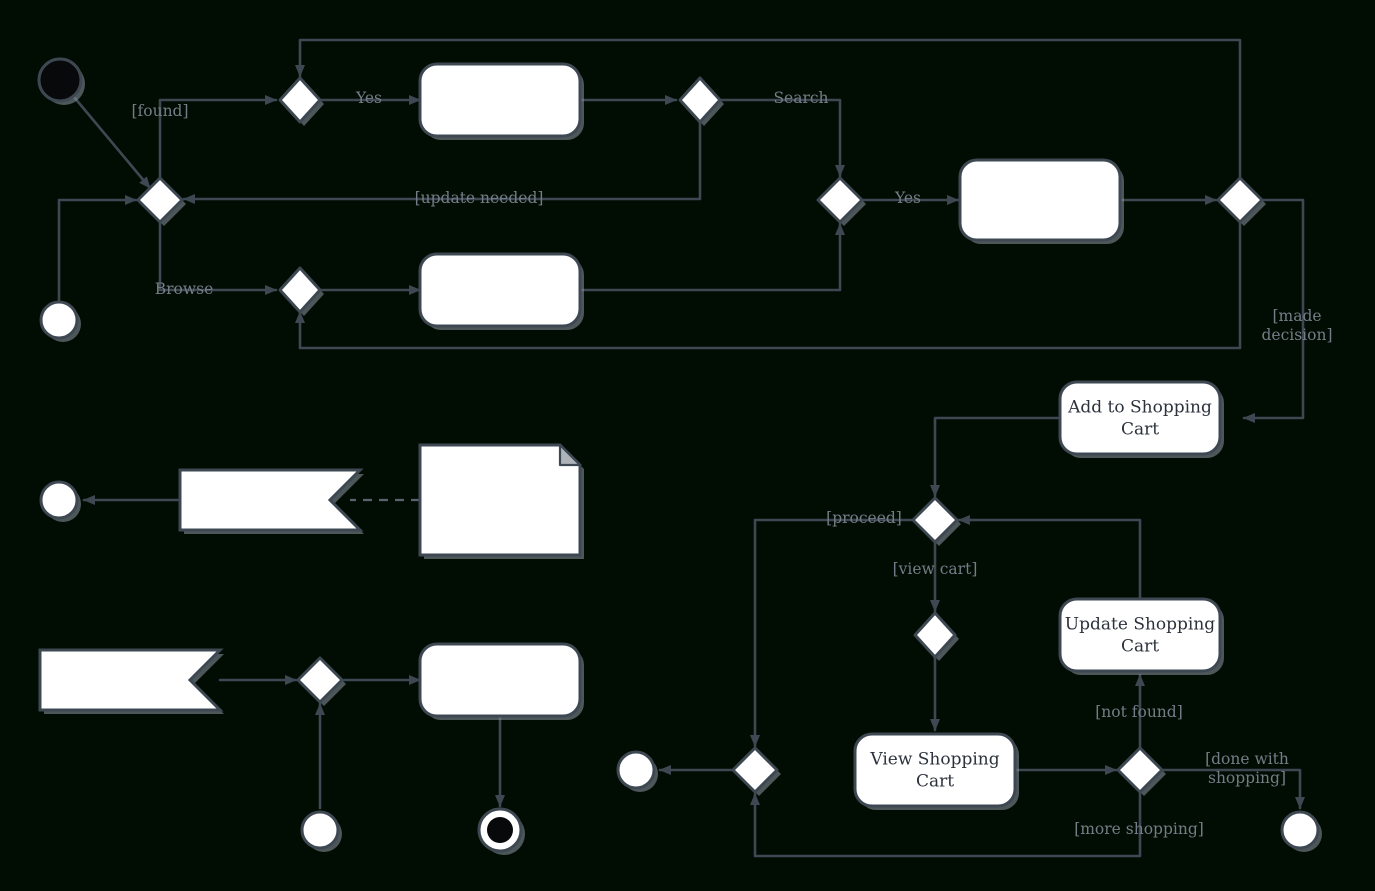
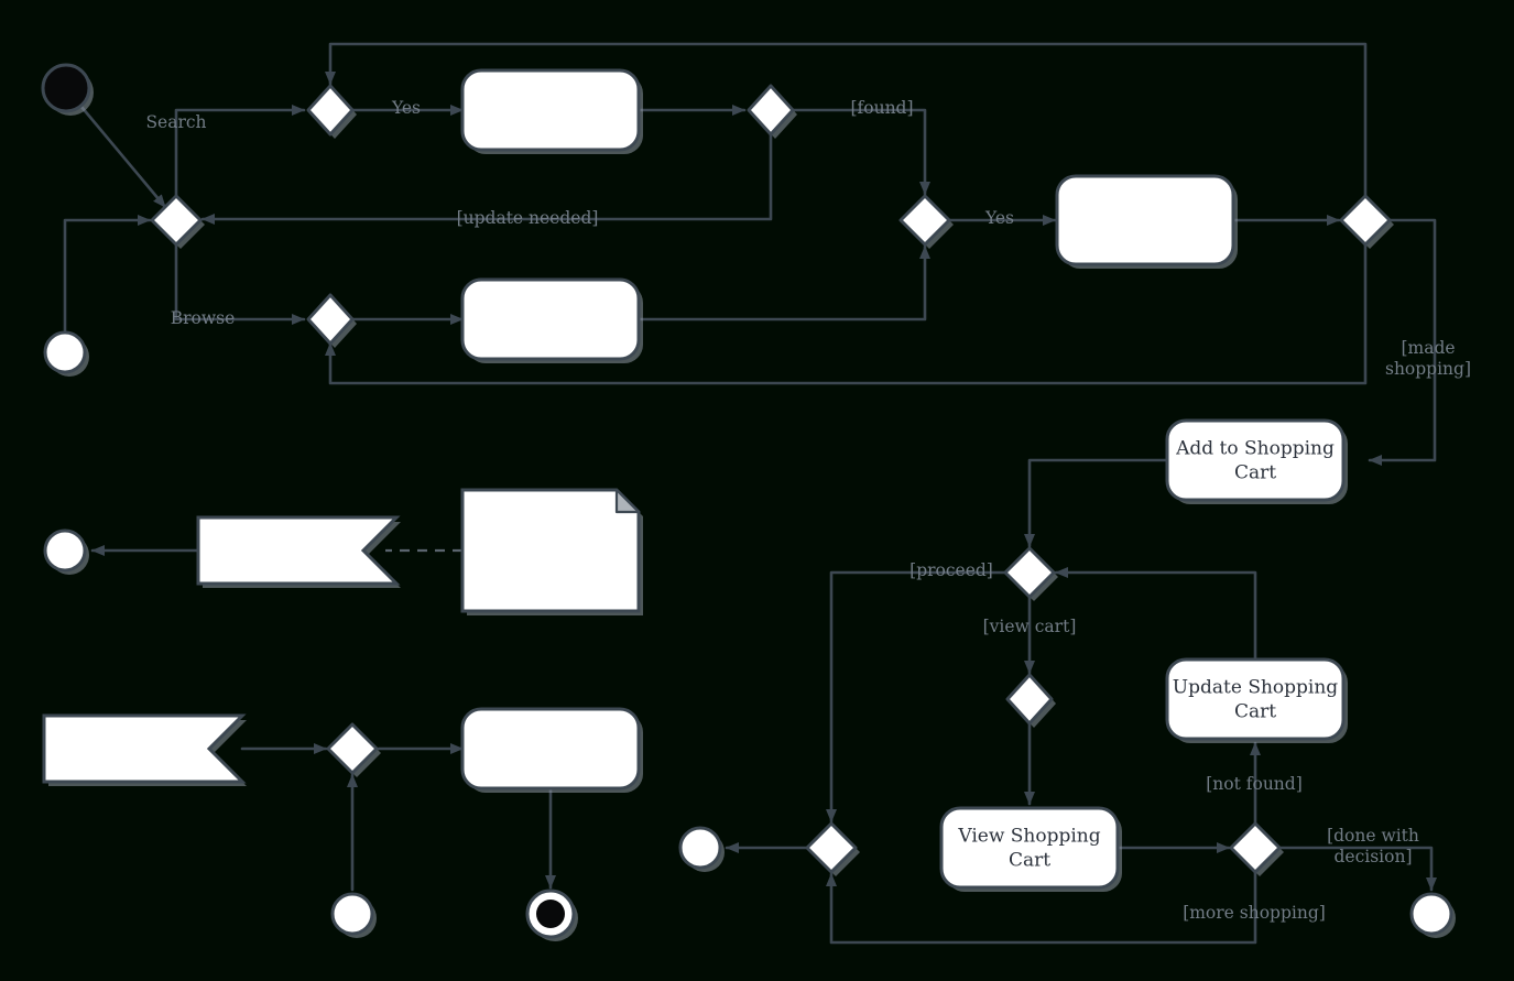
- [found]
+ Search
  Browse
  Yes
  Yes
- Search
+ [found]
  [update needed]
  [made
- decision]
+ shopping]
  [proceed]
  [view cart]
  [not found]
  [more shopping]
  [done with
- shopping]
+ decision]
  Add to Shopping
  Cart
  Update Shopping
  Cart
  View Shopping
  Cart
